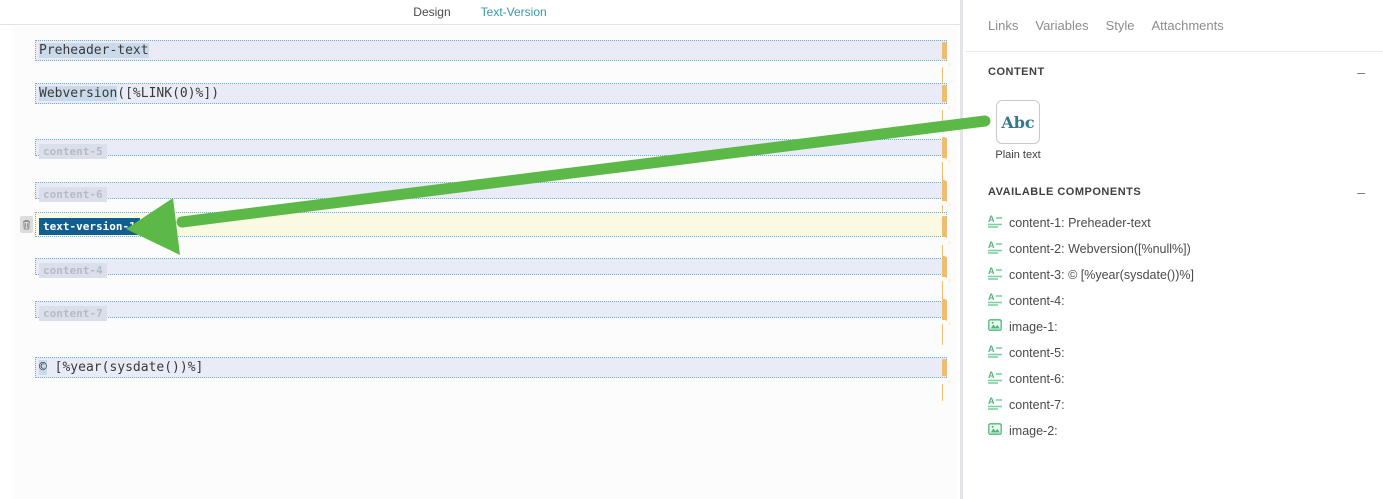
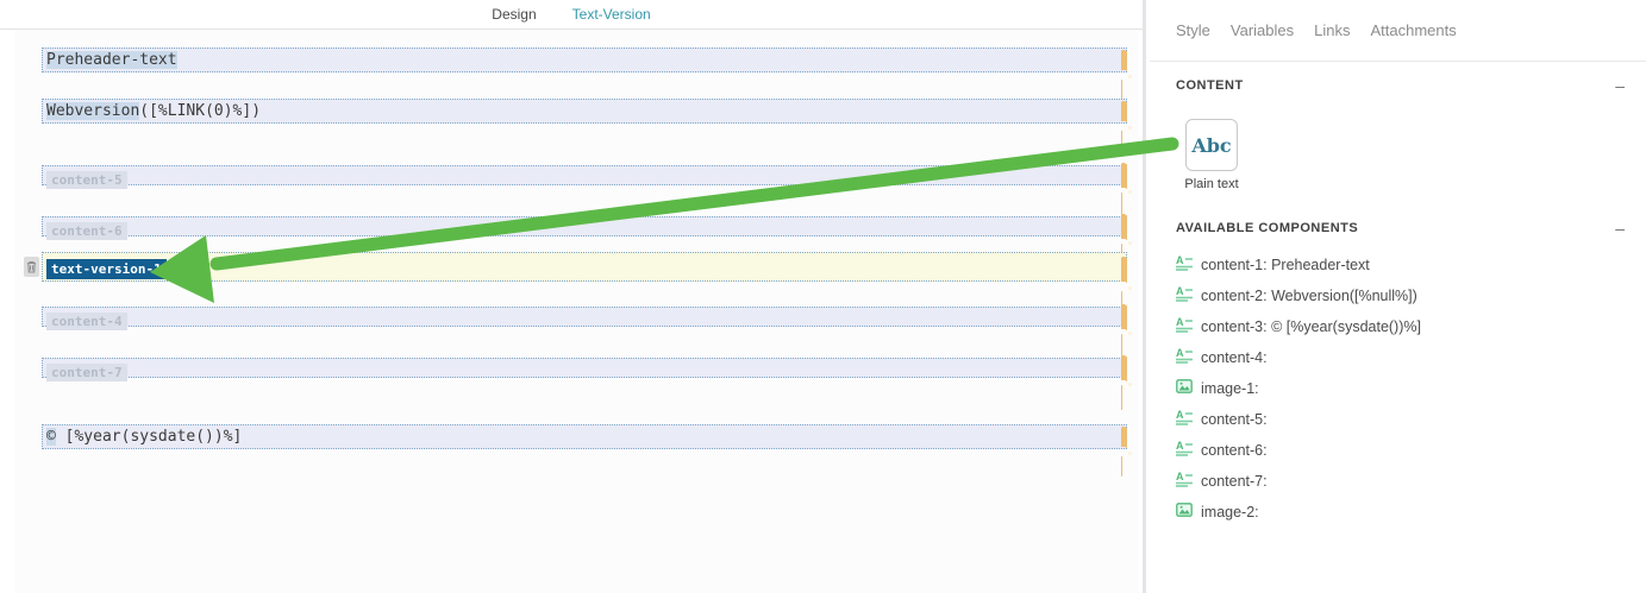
  Design
  Text-Version
  Preheader-text
  Webversion([%LINK(0)%])
  content-5
  content-6
  text-version-
  content-4
  content-7
  © [%year(sysdate())%]
- Links
+ Style
  Variables
- Style
+ Links
  Attachments
  CONTENT
  –
  Abc
  Plain text
  AVAILABLE COMPONENTS
  –
  A
  content-1: Preheader-text
  A
  content-2: Webversion([%null%])
  A
  content-3: © [%year(sysdate())%]
  A
  content-4:
  image-1:
  A
  content-5:
  A
  content-6:
  A
  content-7:
  image-2:
